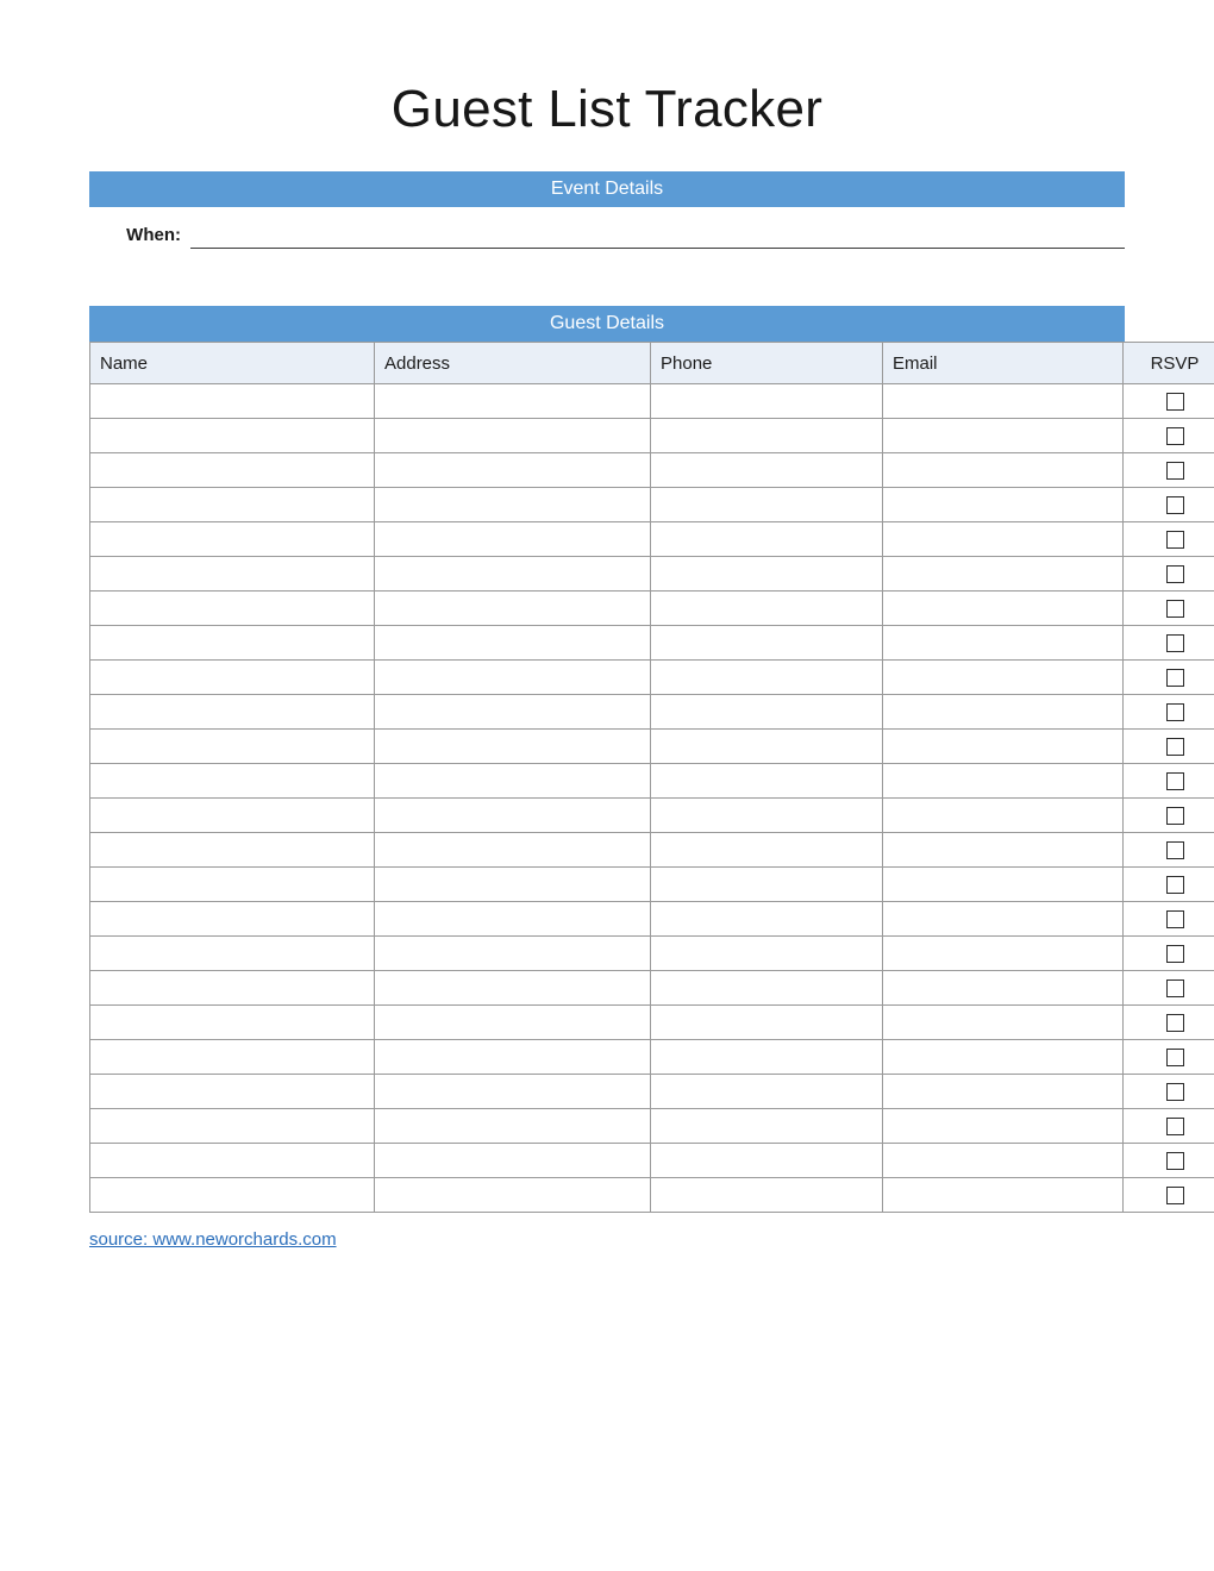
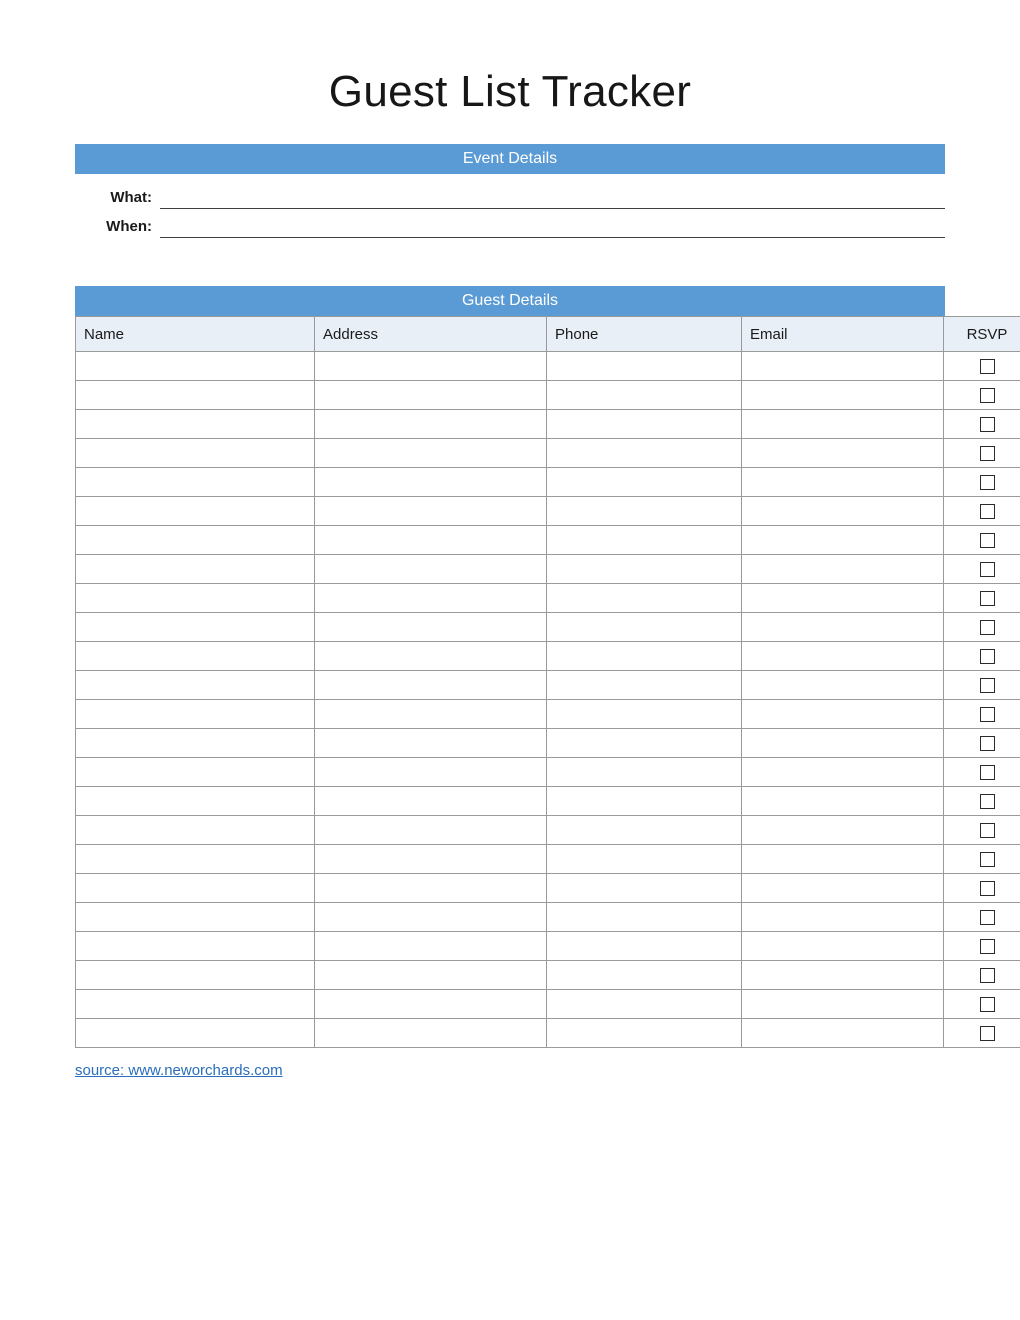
  Guest List Tracker
  Event Details
+ What:
  When:
  Guest Details
  Name	Address	Phone	Email	RSVP
  source: www.neworchards.com
